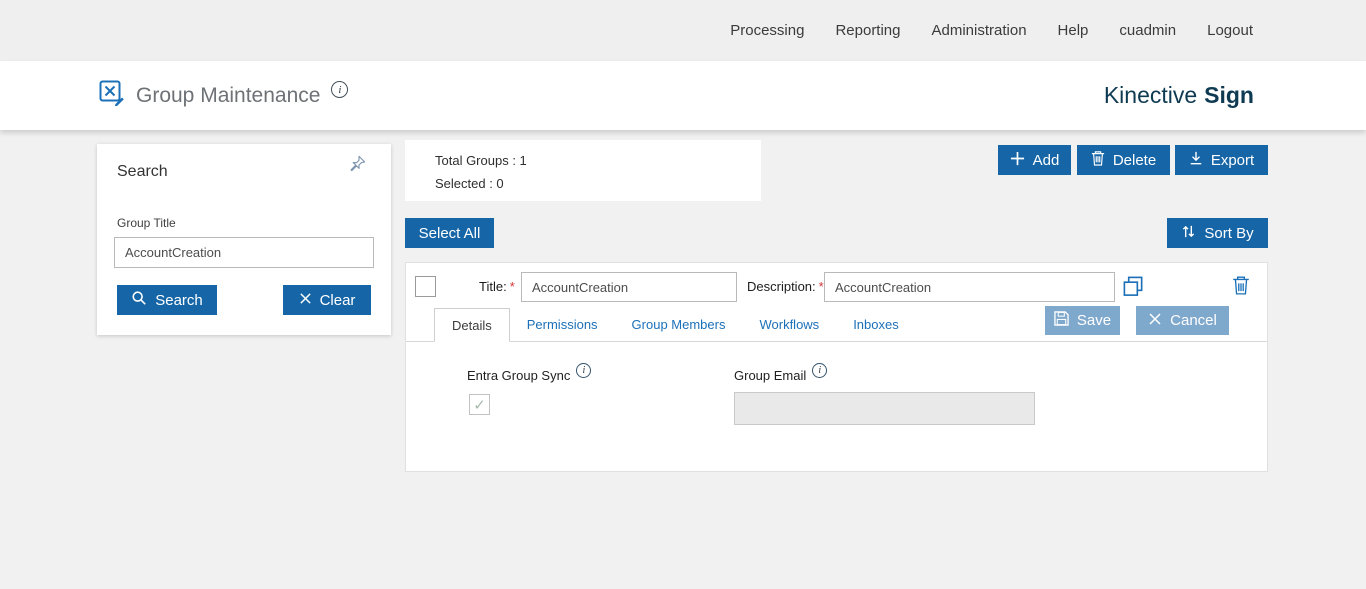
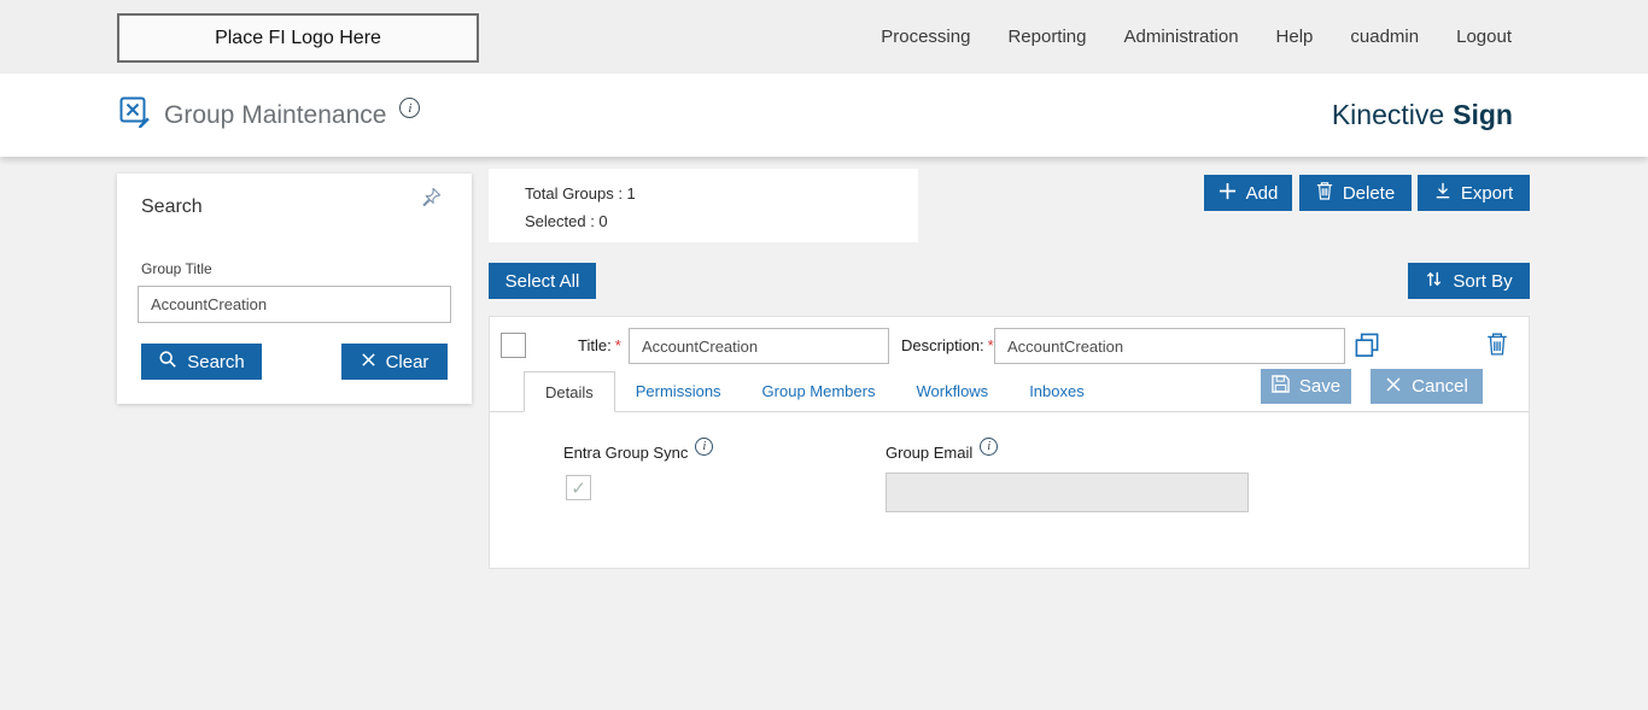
+ Place FI Logo Here
  Processing
  Reporting
  Administration
  Help
  cuadmin
  Logout
  Group Maintenance
  i
  Kinective
  Sign
  Search
  Group Title
  AccountCreation
  Search
  Clear
  Total Groups : 1
  Selected : 0
  Add
  Delete
  Export
  Select All
  Sort By
  Title: *
  AccountCreation
  Description: *
  AccountCreation
  Details
  Permissions
  Group Members
  Workflows
  Inboxes
  Save
  Cancel
  Entra Group Sync
  i
  ✓
  Group Email
  i
